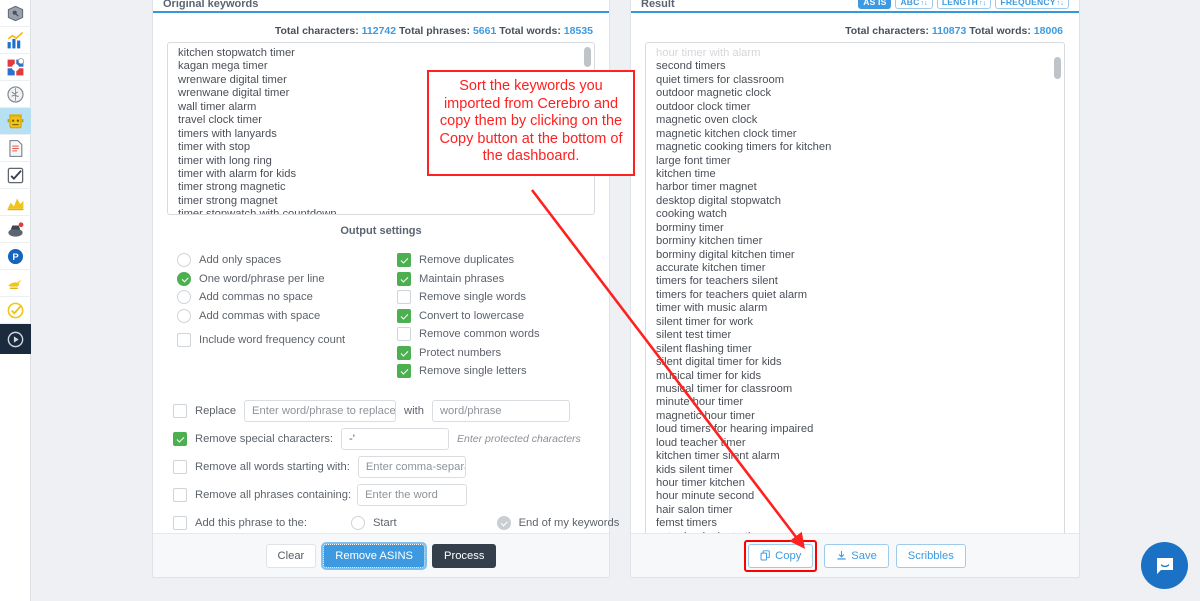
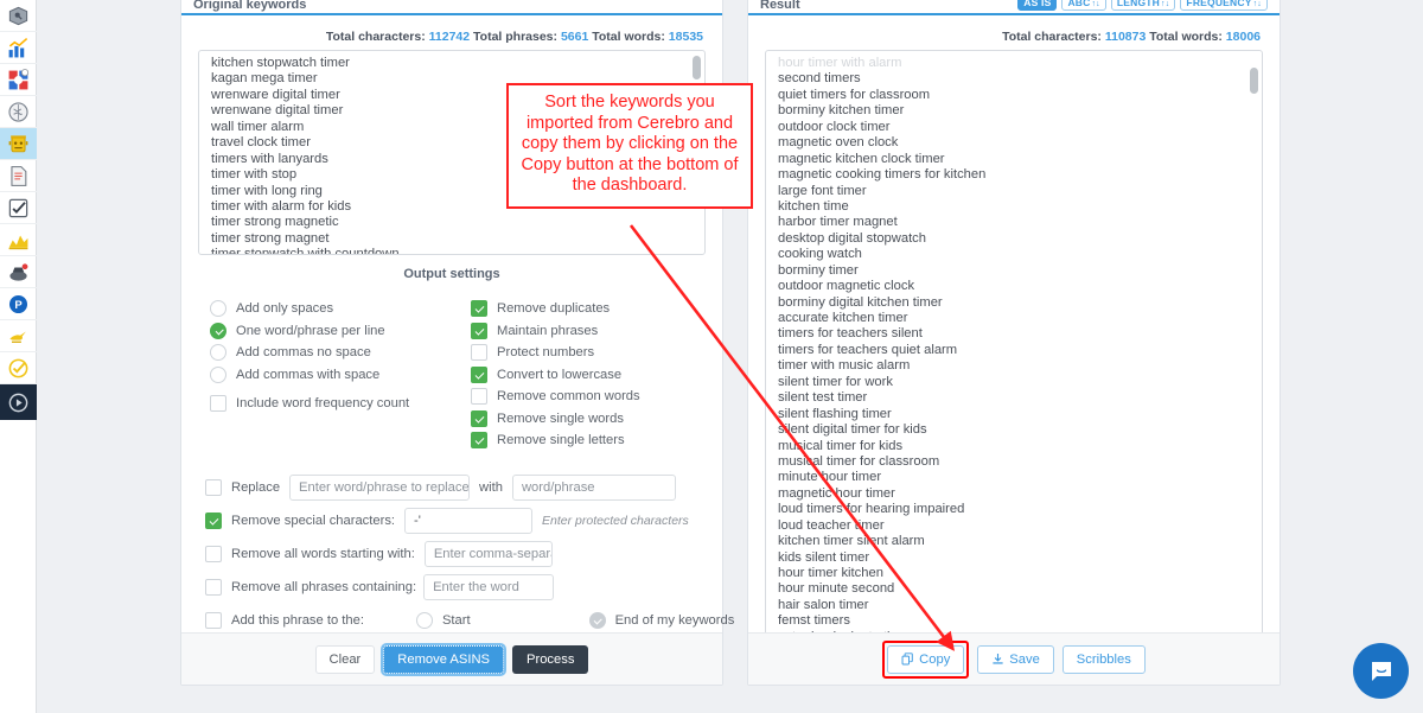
  P
  Original keywords
  Total characters: 112742 Total phrases: 5661 Total words: 18535
  kitchen stopwatch timer
  kagan mega timer
  wrenware digital timer
  wrenwane digital timer
  wall timer alarm
  travel clock timer
  timers with lanyards
  timer with stop
  timer with long ring
  timer with alarm for kids
  timer strong magnetic
  timer strong magnet
  Output settings
  Add only spaces
  One word/phrase per line
  Add commas no space
  Add commas with space
  Include word frequency count
  Remove duplicates
  Maintain phrases
- Remove single words
+ Protect numbers
  Convert to lowercase
  Remove common words
- Protect numbers
+ Remove single words
  Remove single letters
  Replace
  Enter word/phrase to replace
  with
  word/phrase
  Remove special characters:
  -'
  Enter protected characters
  Remove all words starting with:
  Enter comma-separ
  Remove all phrases containing:
  Enter the word
  Add this phrase to the:
  Start
  End of my keywords
  Clear
  Remove ASINS
  Process
  Result
  AS IS
  LENGTH
  FREQUENCY
  Total characters: 110873 Total words: 18006
  hour timer with alarm
  second timers
  quiet timers for classroom
- outdoor magnetic clock
+ borminy kitchen timer
  outdoor clock timer
  magnetic oven clock
  magnetic kitchen clock timer
  magnetic cooking timers for kitchen
  large font timer
  kitchen time
  harbor timer magnet
  desktop digital stopwatch
  cooking watch
  borminy timer
- borminy kitchen timer
+ outdoor magnetic clock
  borminy digital kitchen timer
  accurate kitchen timer
  timers for teachers silent
  timers for teachers quiet alarm
  timer with music alarm
  silent timer for work
  silent test timer
  silent flashing timer
  slent digital timer for kids
  muical timer for kids
  musial timer for classroom
  minute hour timer
  magnetic hour timer
  loud timersor hearing impaired
  loud teacher tmer
  kitchen timer silent alarm
  kids silent timer
  hour timer kitchen
  hour minute second
  hair salon timer
  femst timers
  Copy
  Save
  Scribbles
  Sort the keywords you imported from Cerebro and copy them by clicking on the Copy button at the bottom of the dashboard.
